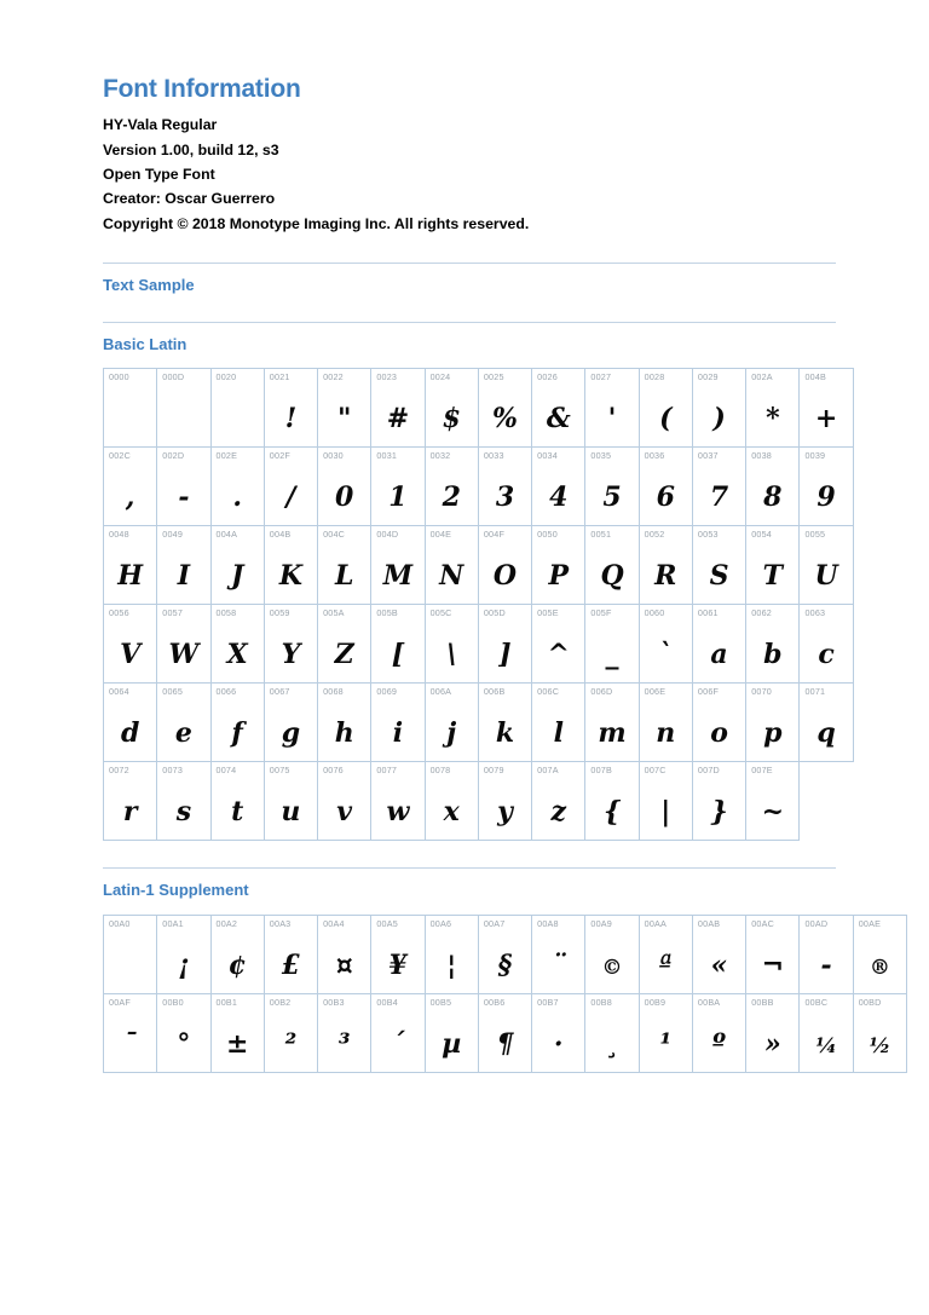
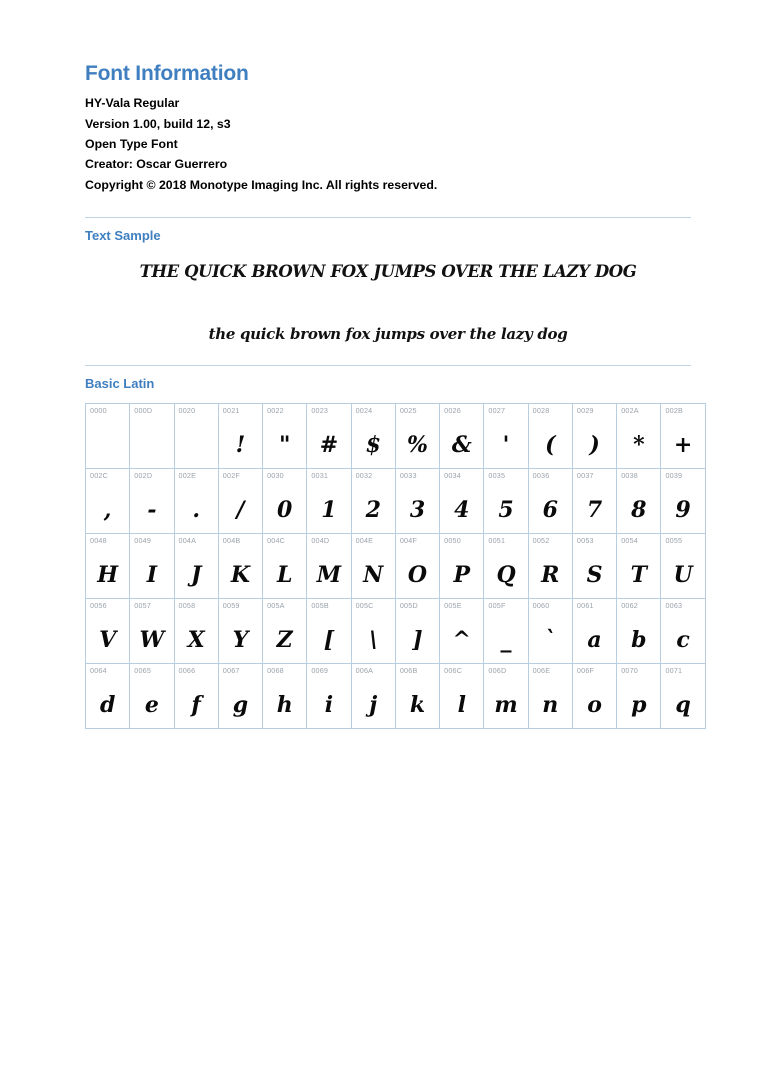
  Font Information
  HY-Vala Regular
  Version 1.00, build 12, s3
  Open Type Font
  Creator: Oscar Guerrero
  Copyright © 2018 Monotype Imaging Inc. All rights reserved.
  Text Sample
+ THE QUICK BROWN FOX JUMPS OVER THE LAZY DOG
+ the quick brown fox jumps over the lazy dog
  Basic Latin
- 0000	000D	0020	0021!	0022"	0023#	0024$	0025%	0026&	0027'	0028(	0029)	002A*	004B+
+ 0000	000D	0020	0021!	0022"	0023#	0024$	0025%	0026&	0027'	0028(	0029)	002A*	002B+
  002C,	002D-	002E.	002F/	00300	00311	00322	00333	00344	00355	00366	00377	00388	00399
  0048H	0049I	004AJ	004BK	004CL	004DM	004EN	004FO	0050P	0051Q	0052R	0053S	0054T	0055U
  0056V	0057W	0058X	0059Y	005AZ	005B[	005C\	005D]	005E^	005F_	0060`	0061a	0062b	0063c
  0064d	0065e	0066f	0067g	0068h	0069i	006Aj	006Bk	006Cl	006Dm	006En	006Fo	0070p	0071q
- 0072r	0073s	0074t	0075u	0076v	0077w	0078x	0079y	007Az	007B{	007C|	007D}	007E~
- Latin-1 Supplement
- 00A0	00A1¡	00A2¢	00A3£	00A4¤	00A5¥	00A6¦	00A7§	00A8¨	00A9©	00AAª	00AB«	00AC¬	00AD‐	00AE®
- 00AF¯	00B0°	00B1±	00B2²	00B3³	00B4´	00B5µ	00B6¶	00B7·	00B8¸	00B9¹	00BAº	00BB»	00BC¼	00BD½
